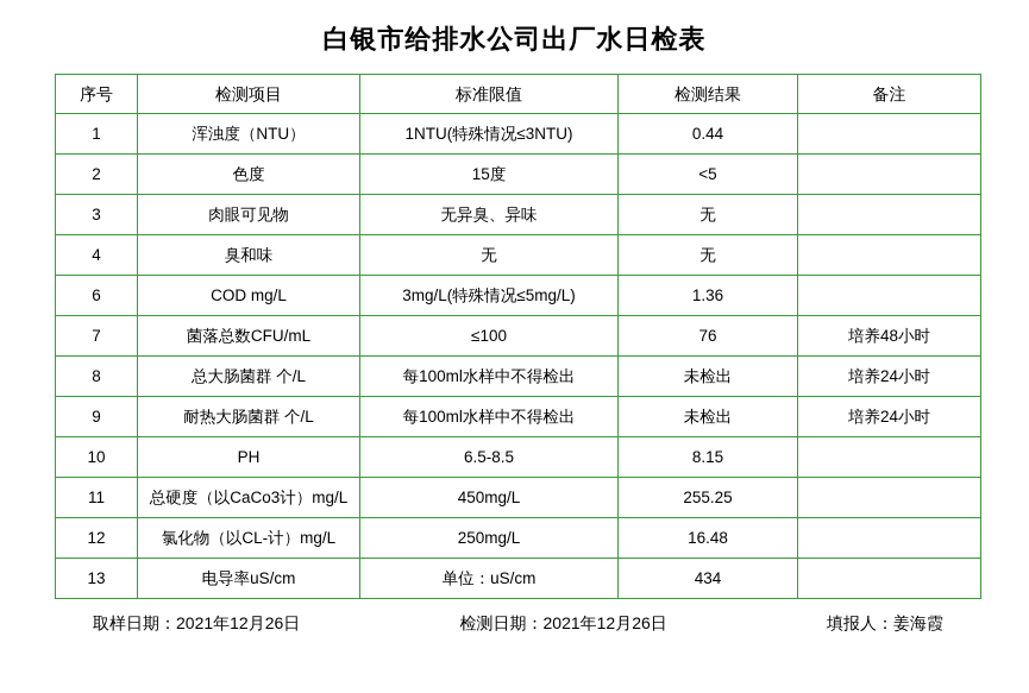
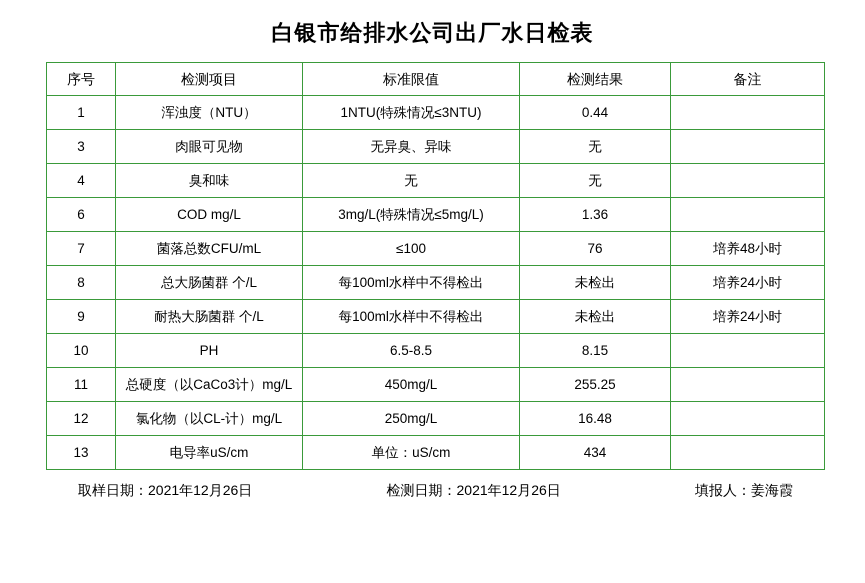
  白银市给排水公司出厂水日检表
  序号	检测项目	标准限值	检测结果	备注
  1	浑浊度（NTU）	1NTU(特殊情况≤3NTU)	0.44
- 2	色度	15度	<5
  3	肉眼可见物	无异臭、异味	无
  4	臭和味	无	无
  6	COD mg/L	3mg/L(特殊情况≤5mg/L)	1.36
  7	菌落总数CFU/mL	≤100	76	培养48小时
  8	总大肠菌群 个/L	每100ml水样中不得检出	未检出	培养24小时
  9	耐热大肠菌群 个/L	每100ml水样中不得检出	未检出	培养24小时
  10	PH	6.5-8.5	8.15
  11	总硬度（以CaCo3计）mg/L	450mg/L	255.25
  12	氯化物（以CL-计）mg/L	250mg/L	16.48
  13	电导率uS/cm	单位：uS/cm	434
  取样日期：2021年12月26日
  检测日期：2021年12月26日
  填报人：姜海霞
